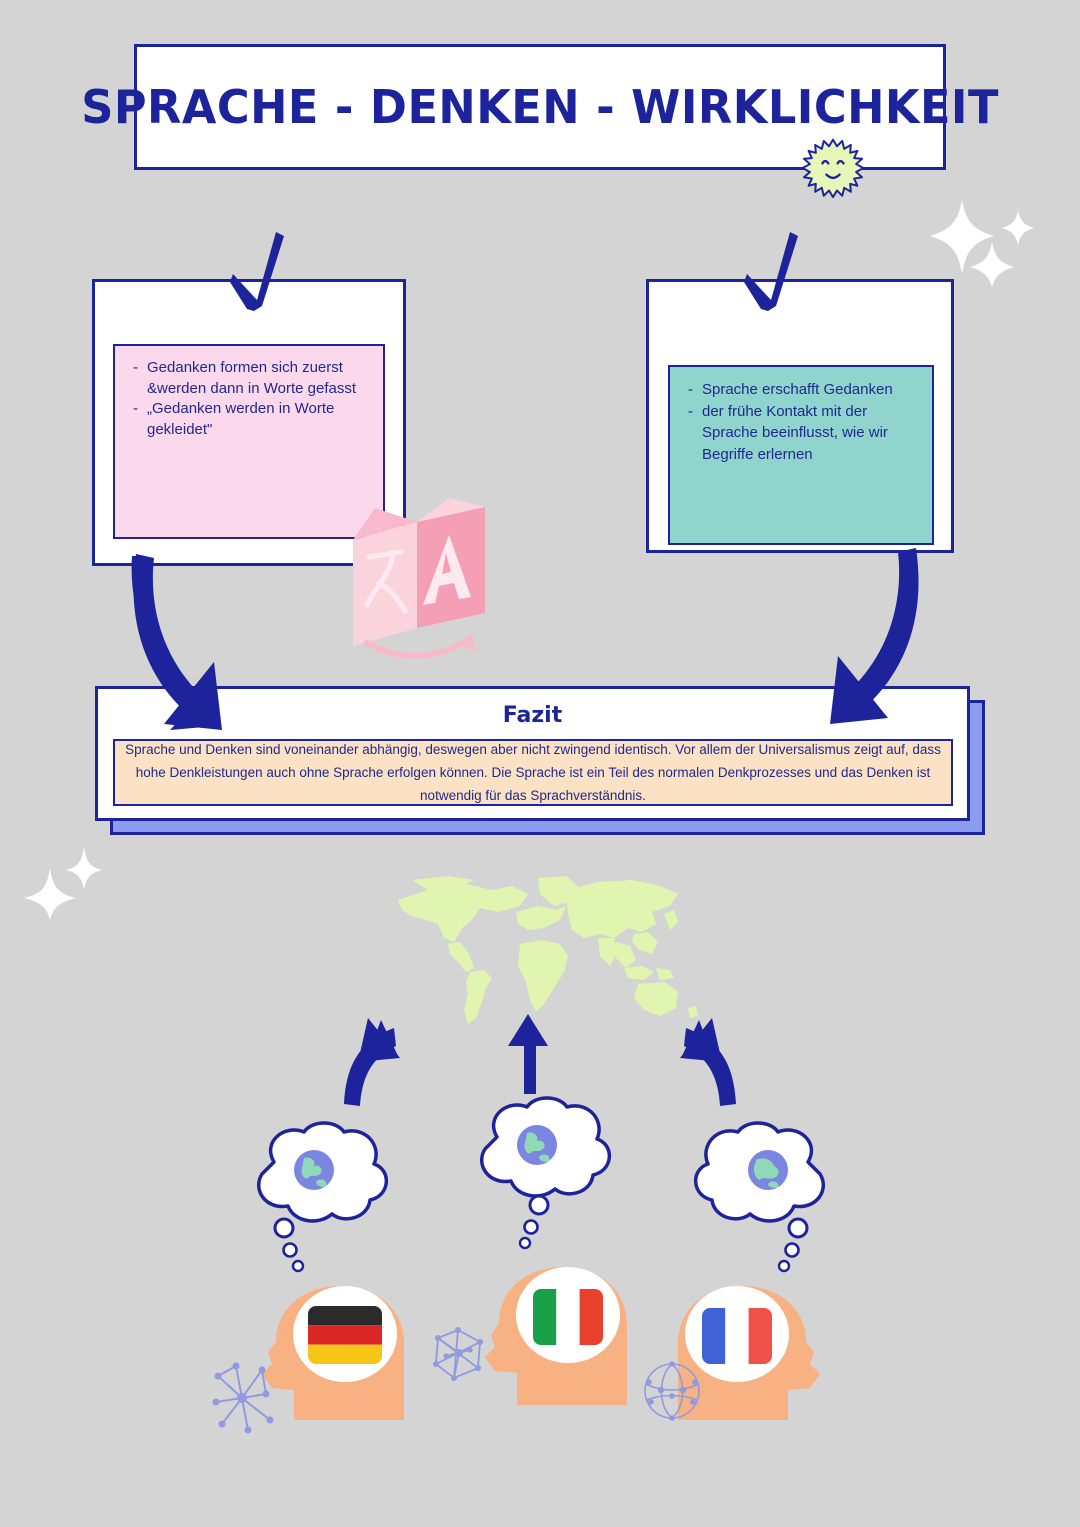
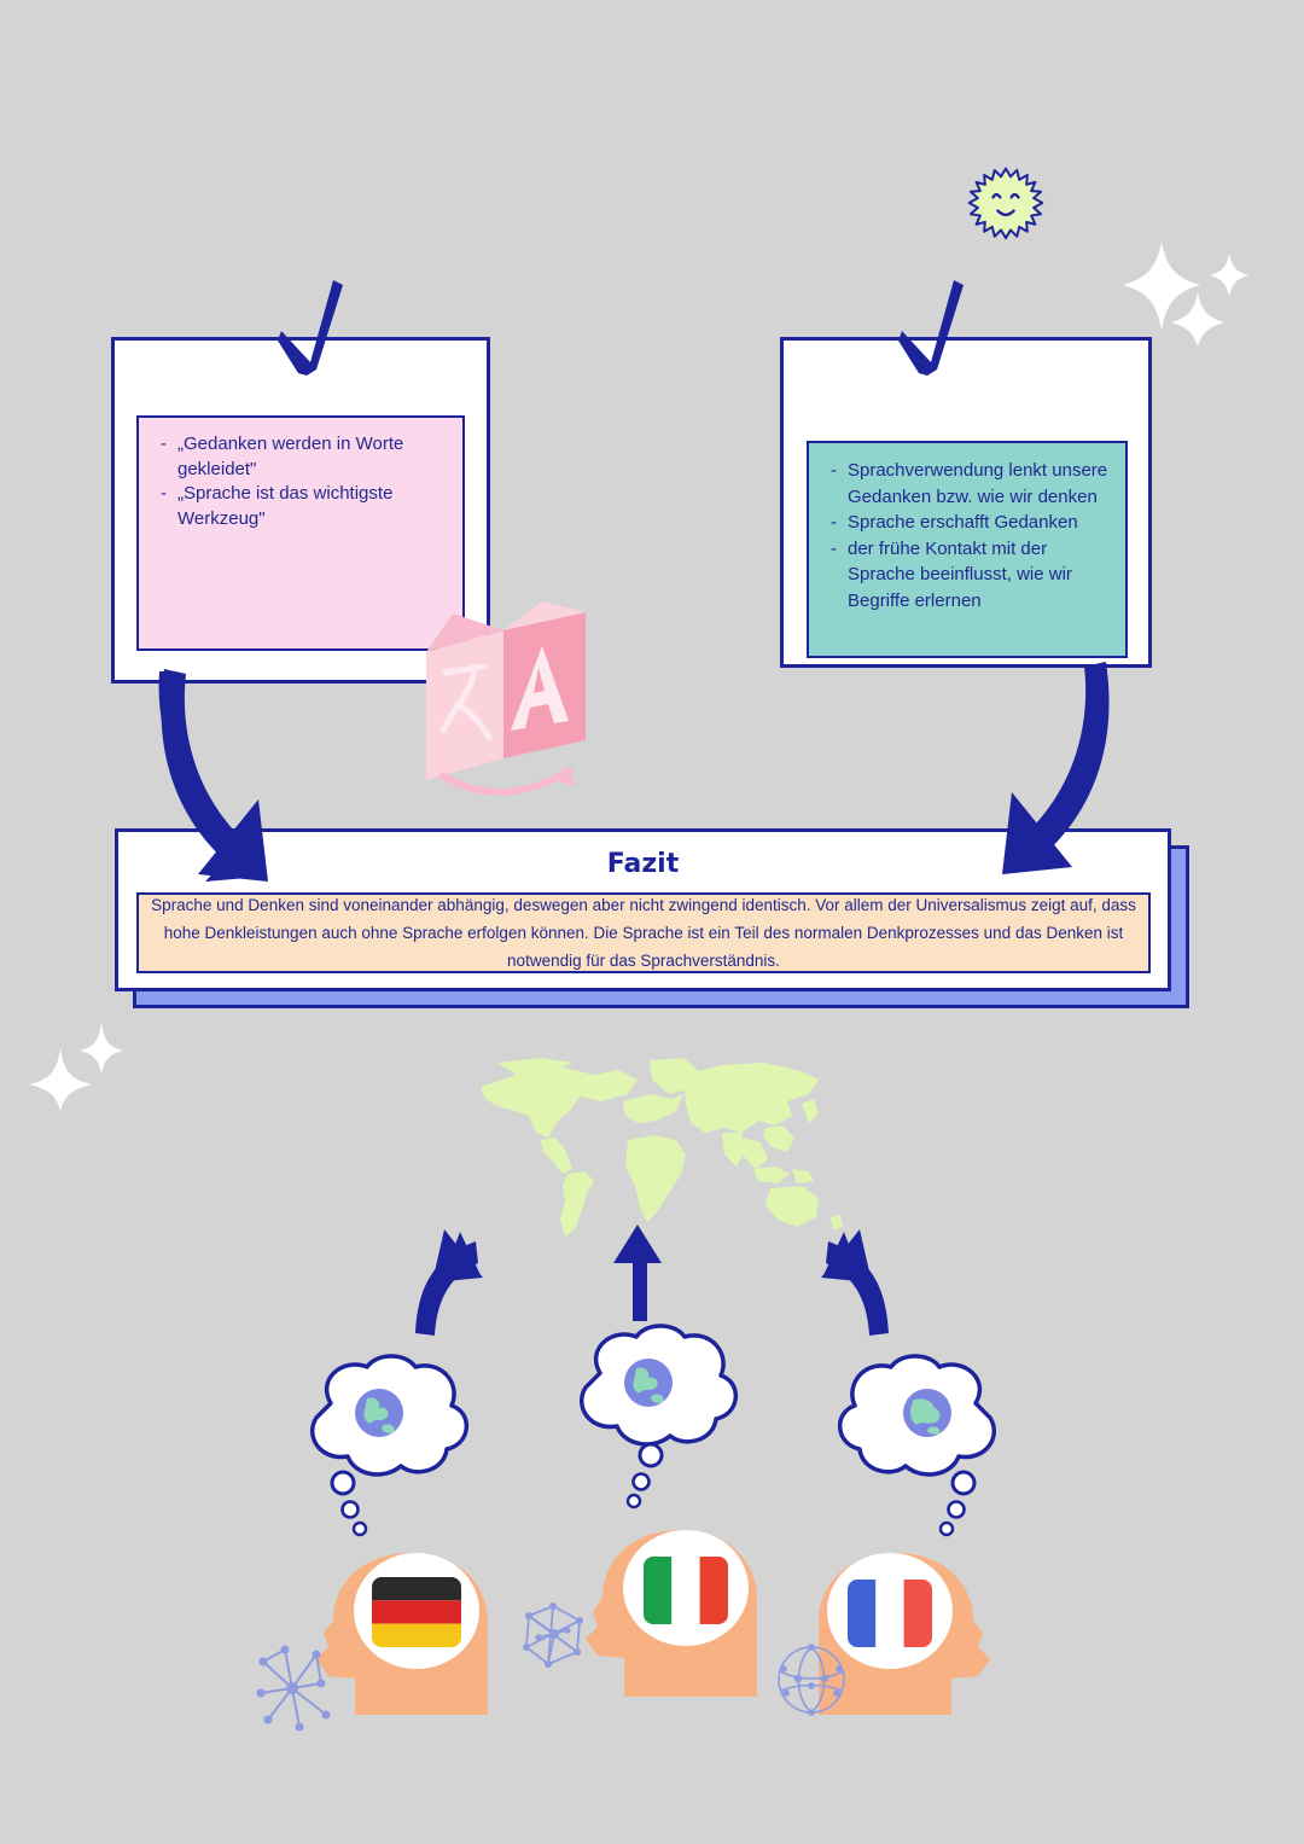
- SPRACHE - DENKEN - WIRKLICHKEIT
- Gedanken formen sich zuerst
- &werden dann in Worte gefasst
  „Gedanken werden in Worte
  gekleidet"
+ „Sprache ist das wichtigste
+ Werkzeug"
+ Sprachverwendung lenkt unsere
+ Gedanken bzw. wie wir denken
  Sprache erschafft Gedanken
  der frühe Kontakt mit der
  Sprache beeinflusst, wie wir
  Begriffe erlernen
  Fazit
  Sprache und Denken sind voneinander abhängig, deswegen aber nicht zwingend identisch. Vor allem der Universalismus zeigt auf, dass hohe Denkleistungen auch ohne Sprache erfolgen können. Die Sprache ist ein Teil des normalen Denkprozesses und das Denken ist notwendig für das Sprachverständnis.
